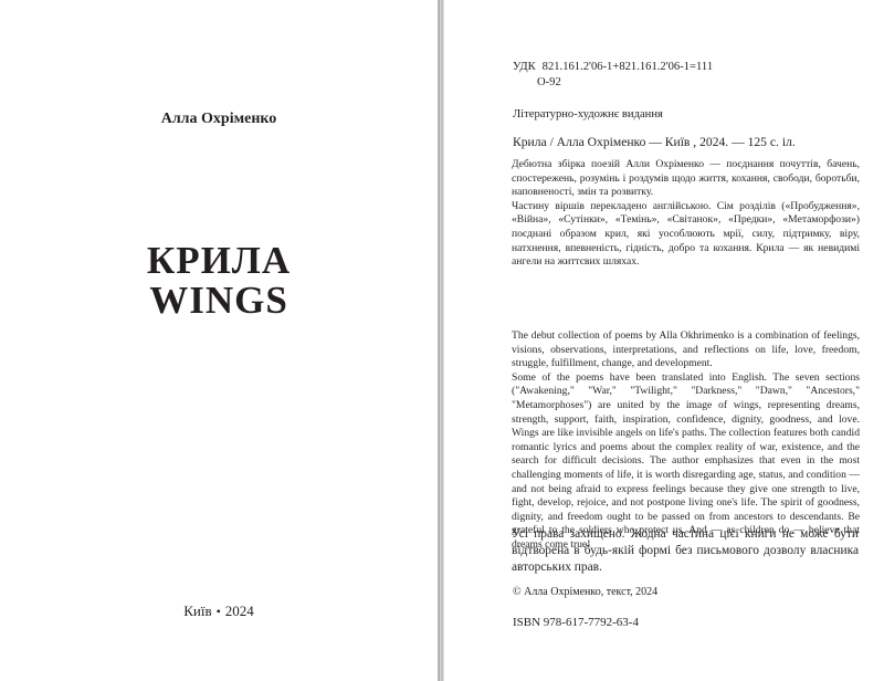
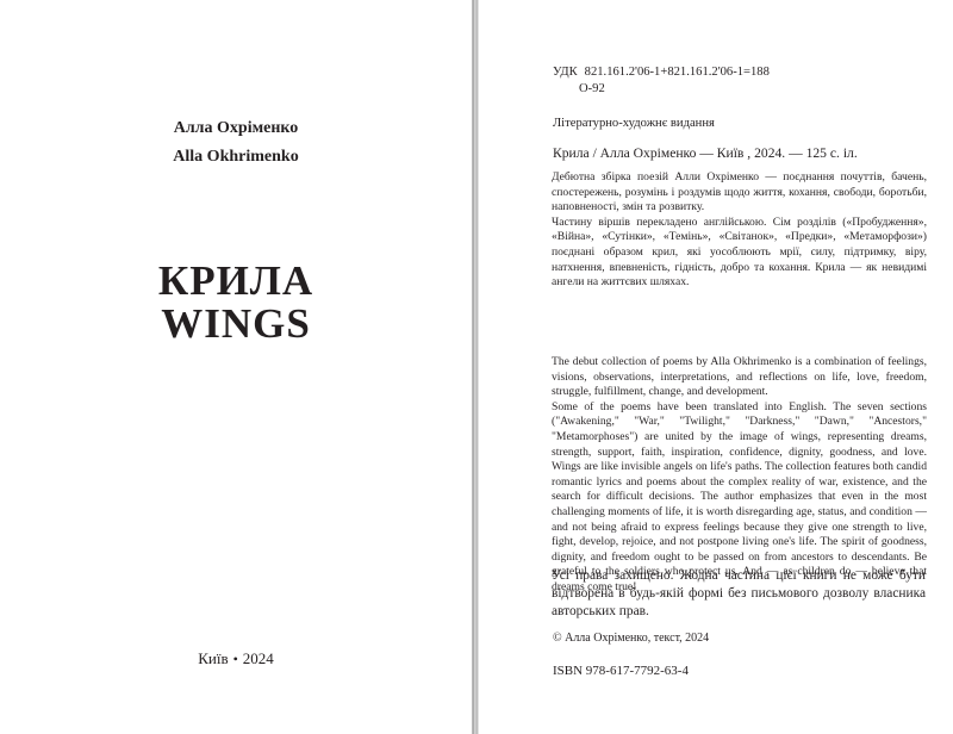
  Алла Охріменко
+ Alla Okhrimenko
  КРИЛА
  WINGS
  Київ • 2024
- УДК 821.161.2'06-1+821.161.2'06-1=111
+ УДК 821.161.2'06-1+821.161.2'06-1=188
  О-92
  Літературно-художнє видання
  Крила / Алла Охріменко — Київ , 2024. — 125 с. іл.
  Дебютна збірка поезій Алли Охріменко — поєднання почуттів, бачень, спостережень, розумінь і роздумів щодо життя, кохання, свободи, боротьби, наповненості, змін та розвитку.
  Частину віршів перекладено англійською. Сім розділів («Пробудження», «Війна», «Сутінки», «Темінь», «Світанок», «Предки», «Метаморфози») поєднані образом крил, які уособлюють мрії, силу, підтримку, віру, натхнення, впевненість, гідність, добро та кохання. Крила — як невидимі ангели на життєвих шляхах.
  The debut collection of poems by Alla Okhrimenko is a combination of feelings, visions, observations, interpretations, and reflections on life, love, freedom, struggle, fulfillment, change, and development.
  Some of the poems have been translated into English. The seven sections ("Awakening," "War," "Twilight," "Darkness," "Dawn," "Ancestors," "Metamorphoses") are united by the image of wings, representing dreams, strength, support, faith, inspiration, confidence, dignity, goodness, and love. Wings are like invisible angels on life's paths. The collection features both candid romantic lyrics and poems about the complex reality of war, existence, and the search for difficult decisions. The author emphasizes that even in the most challenging moments of life, it is worth disregarding age, status, and condition — and not being afraid to express feelings because they give one strength to live, fight, develop, rejoice, and not postpone living one's life. The spirit of goodness, dignity, and freedom ought to be passed on from ancestors to descendants. Be grateful to the soldiers who protect us. And — as children do — believe that dreams come true!
  Усі права захищено. Жодна частина цієї книги не може бути відтворена в будь-якій формі без письмового дозволу власника авторських прав.
  © Алла Охріменко, текст, 2024
  ISBN 978-617-7792-63-4
